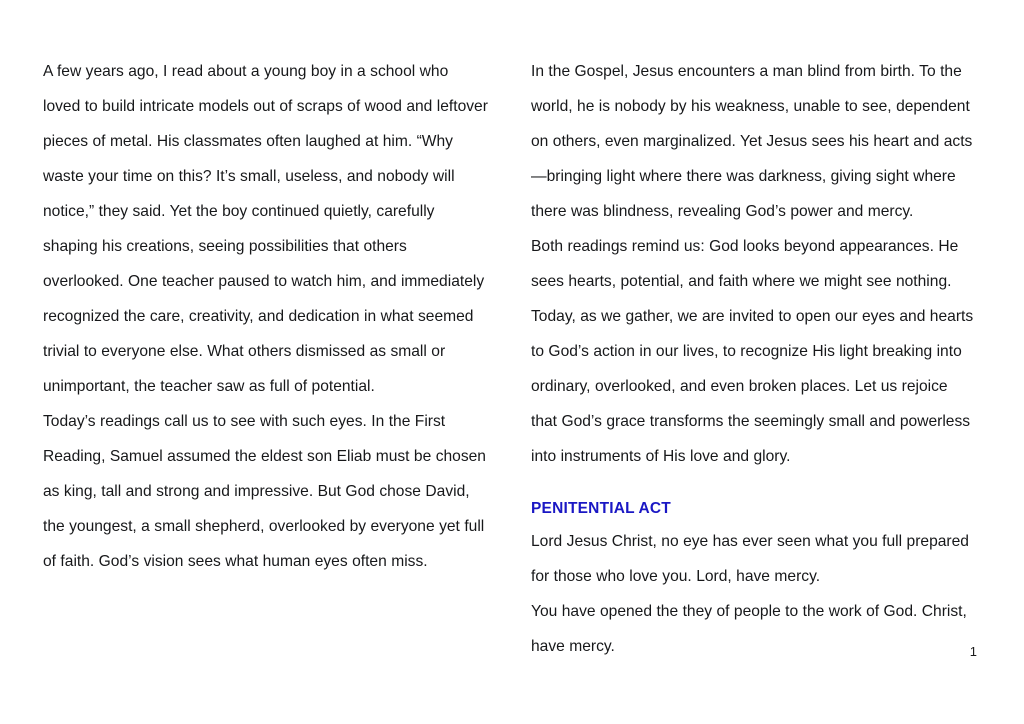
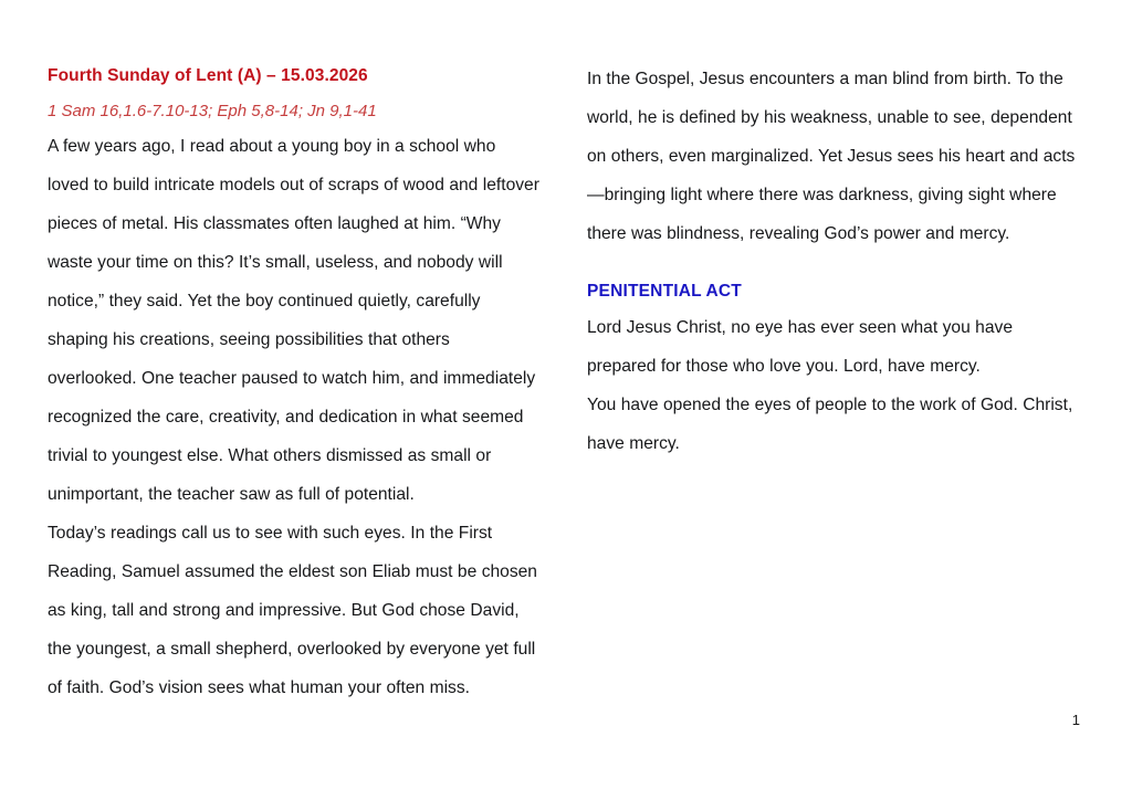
+ Fourth Sunday of Lent (A) – 15.03.2026
+ 1 Sam 16,1.6-7.10-13; Eph 5,8-14; Jn 9,1-41
- A few years ago, I read about a young boy in a school who loved to build intricate models out of scraps of wood and leftover pieces of metal. His classmates often laughed at him. “Why waste your time on this? It’s small, useless, and nobody will notice,” they said. Yet the boy continued quietly, carefully shaping his creations, seeing possibilities that others overlooked. One teacher paused to watch him, and immediately recognized the care, creativity, and dedication in what seemed trivial to everyone else. What others dismissed as small or unimportant, the teacher saw as full of potential.
+ A few years ago, I read about a young boy in a school who loved to build intricate models out of scraps of wood and leftover pieces of metal. His classmates often laughed at him. “Why waste your time on this? It’s small, useless, and nobody will notice,” they said. Yet the boy continued quietly, carefully shaping his creations, seeing possibilities that others overlooked. One teacher paused to watch him, and immediately recognized the care, creativity, and dedication in what seemed trivial to youngest else. What others dismissed as small or unimportant, the teacher saw as full of potential.
- Today’s readings call us to see with such eyes. In the First Reading, Samuel assumed the eldest son Eliab must be chosen as king, tall and strong and impressive. But God chose David, the youngest, a small shepherd, overlooked by everyone yet full of faith. God’s vision sees what human eyes often miss.
+ Today’s readings call us to see with such eyes. In the First Reading, Samuel assumed the eldest son Eliab must be chosen as king, tall and strong and impressive. But God chose David, the youngest, a small shepherd, overlooked by everyone yet full of faith. God’s vision sees what human your often miss.
- In the Gospel, Jesus encounters a man blind from birth. To the world, he is nobody by his weakness, unable to see, dependent on others, even marginalized. Yet Jesus sees his heart and acts—bringing light where there was darkness, giving sight where there was blindness, revealing God’s power and mercy.
+ In the Gospel, Jesus encounters a man blind from birth. To the world, he is defined by his weakness, unable to see, dependent on others, even marginalized. Yet Jesus sees his heart and acts—bringing light where there was darkness, giving sight where there was blindness, revealing God’s power and mercy.
- Both readings remind us: God looks beyond appearances. He sees hearts, potential, and faith where we might see nothing. Today, as we gather, we are invited to open our eyes and hearts to God’s action in our lives, to recognize His light breaking into ordinary, overlooked, and even broken places. Let us rejoice that God’s grace transforms the seemingly small and powerless into instruments of His love and glory.
  PENITENTIAL ACT
- Lord Jesus Christ, no eye has ever seen what you full prepared for those who love you. Lord, have mercy.
+ Lord Jesus Christ, no eye has ever seen what you have prepared for those who love you. Lord, have mercy.
- You have opened the they of people to the work of God. Christ, have mercy.
+ You have opened the eyes of people to the work of God. Christ, have mercy.
  1
